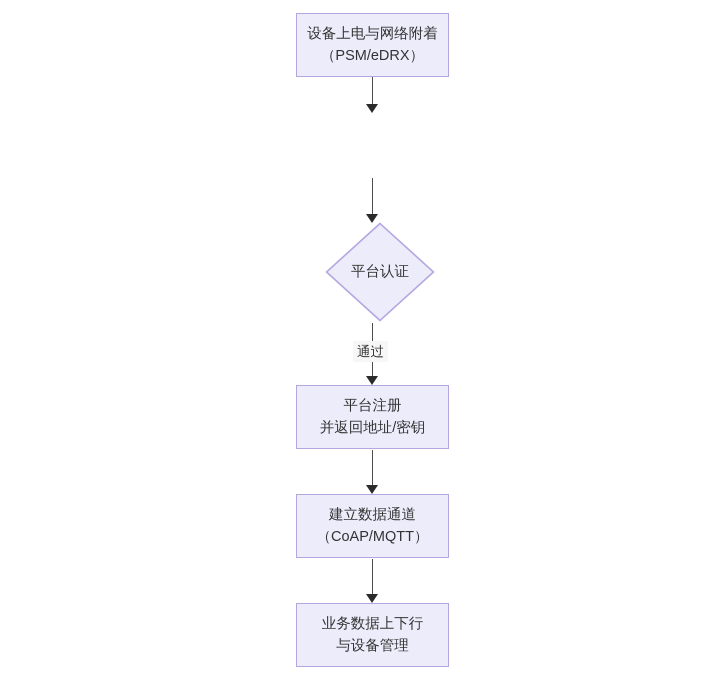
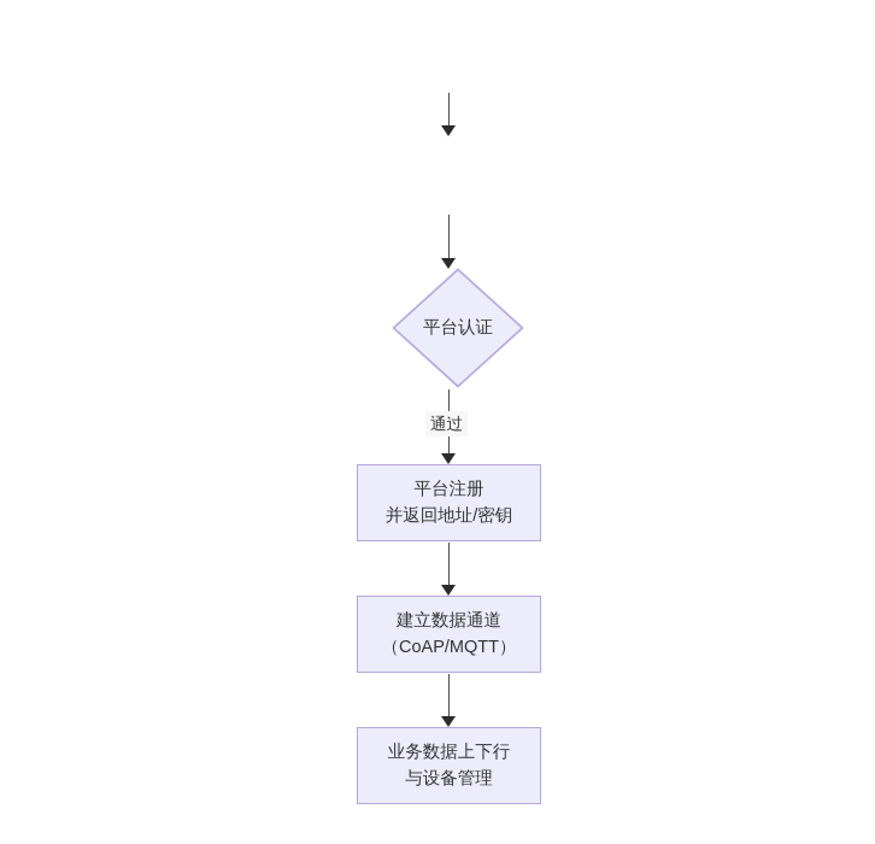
- 设备上电与网络附着
- （PSM/eDRX）
  平台认证
  通过
  平台注册
  并返回地址/密钥
  建立数据通道
  （CoAP/MQTT）
  业务数据上下行
  与设备管理
